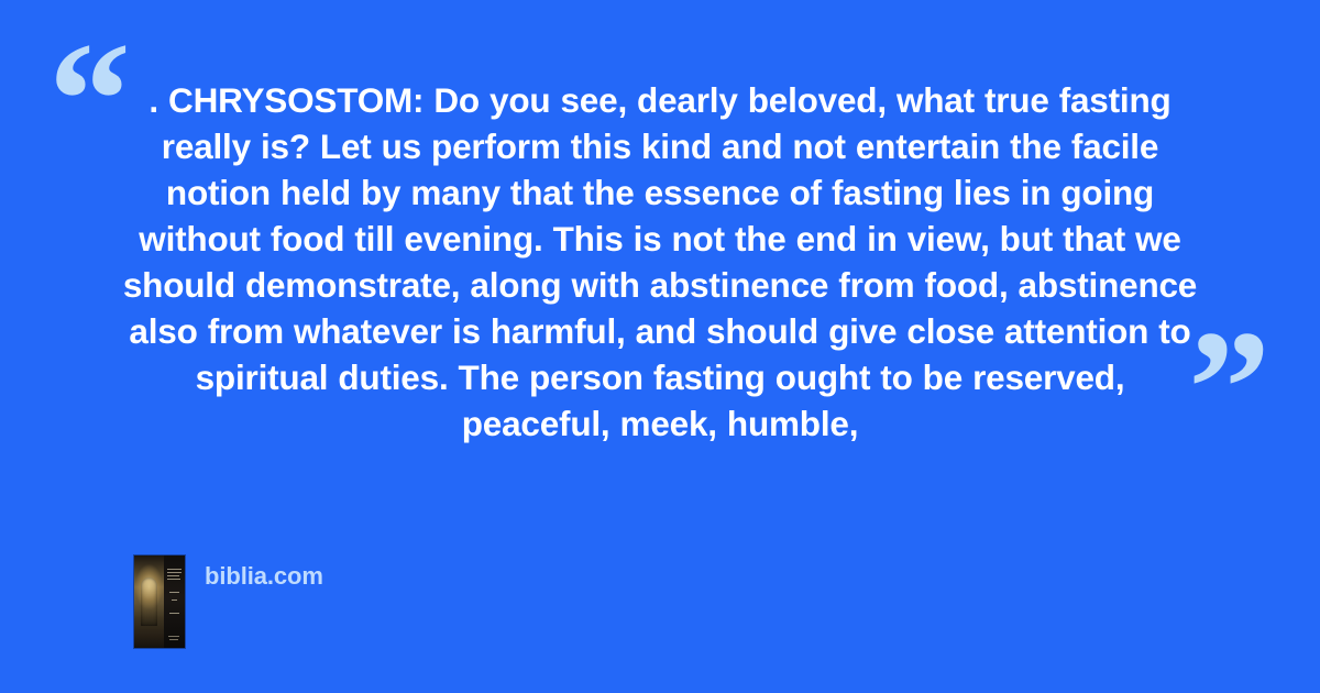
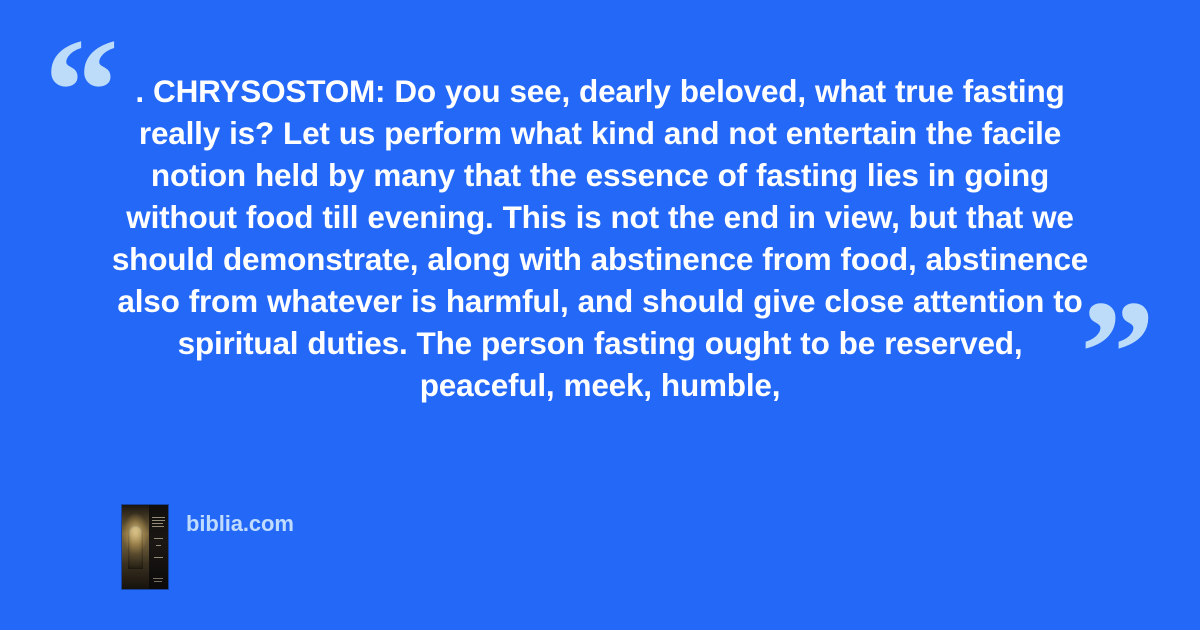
  “
- . CHRYSOSTOM: Do you see, dearly beloved, what true fasting really is? Let us perform this kind and not entertain the facile notion held by many that the essence of fasting lies in going without food till evening. This is not the end in view, but that we should demonstrate, along with abstinence from food, abstinence also from whatever is harmful, and should give close attention to spiritual duties. The person fasting ought to be reserved, peaceful, meek, humble,
+ . CHRYSOSTOM: Do you see, dearly beloved, what true fasting really is? Let us perform what kind and not entertain the facile notion held by many that the essence of fasting lies in going without food till evening. This is not the end in view, but that we should demonstrate, along with abstinence from food, abstinence also from whatever is harmful, and should give close attention to spiritual duties. The person fasting ought to be reserved, peaceful, meek, humble,
  ”
  biblia.com
